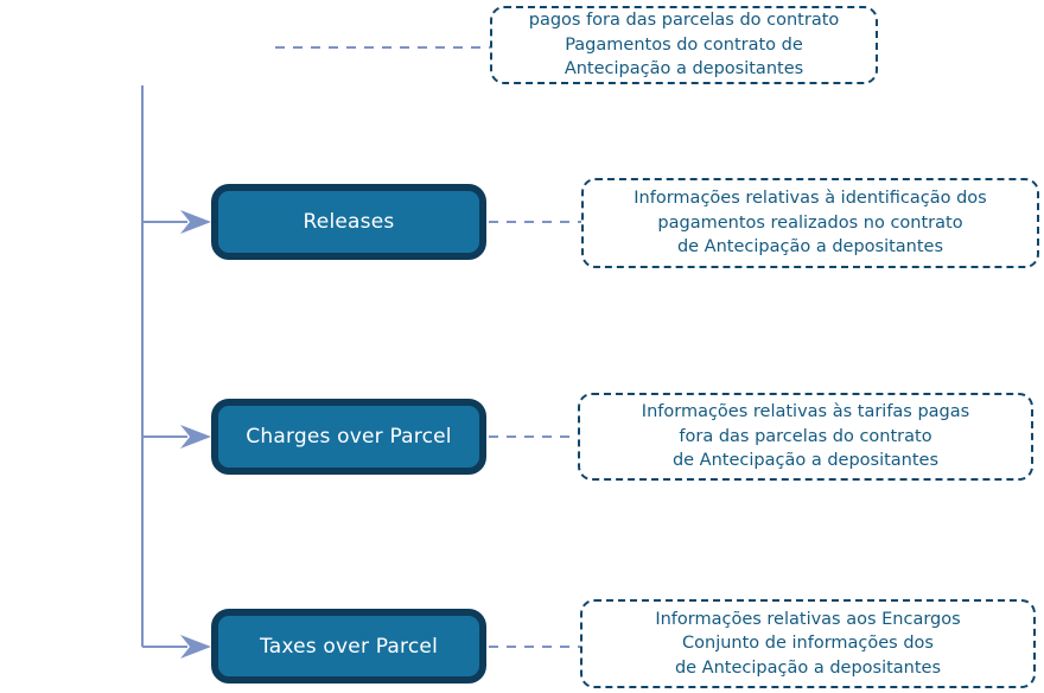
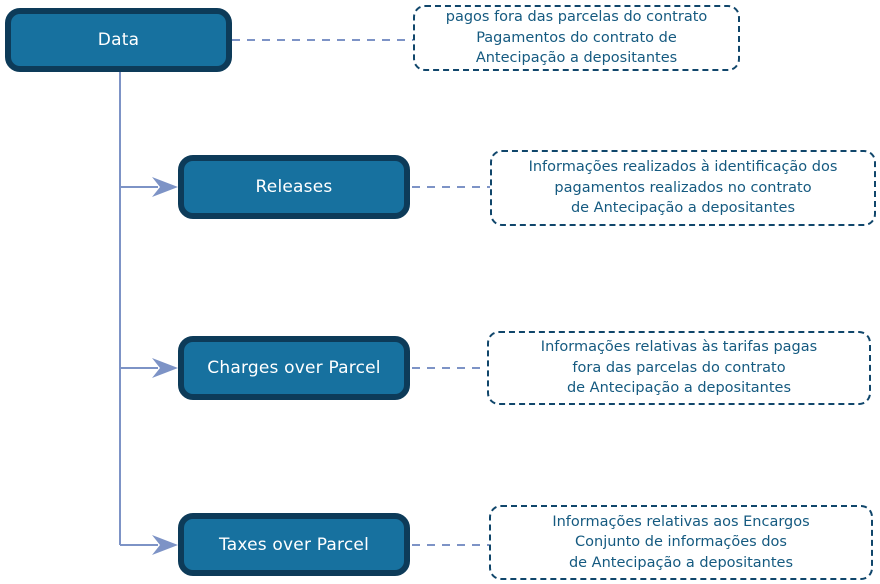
+ Data
  Releases
  Charges over Parcel
  Taxes over Parcel
  pagos fora das parcelas do contrato
  Pagamentos do contrato de
  Antecipação a depositantes
- Informações relativas à identificação dos
+ Informações realizados à identificação dos
  pagamentos realizados no contrato
  de Antecipação a depositantes
  Informações relativas às tarifas pagas
  fora das parcelas do contrato
  de Antecipação a depositantes
  Informações relativas aos Encargos
  Conjunto de informações dos
  de Antecipação a depositantes
